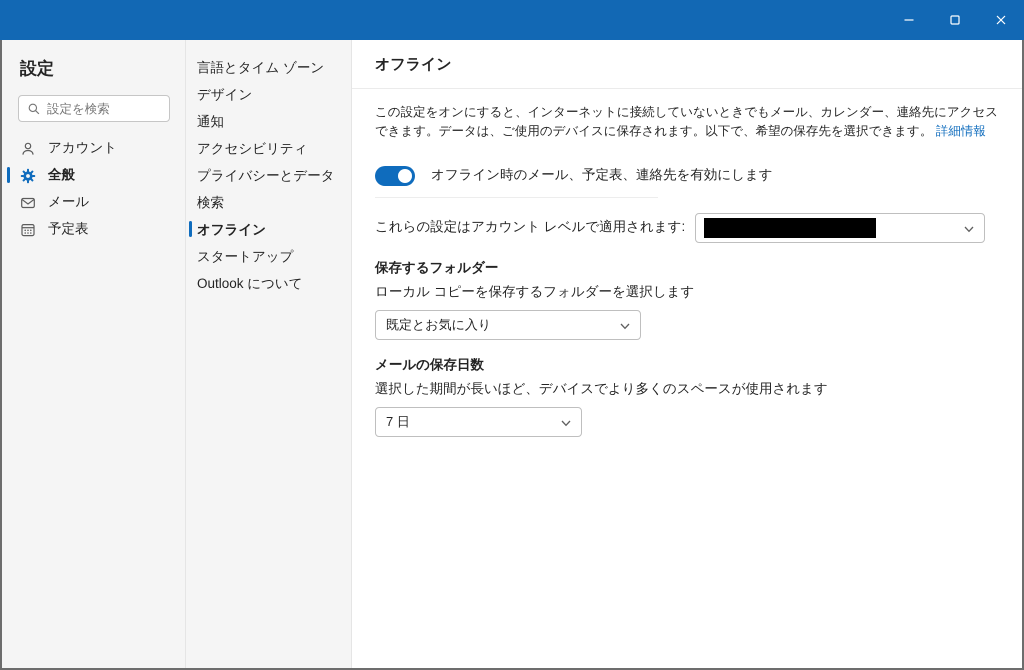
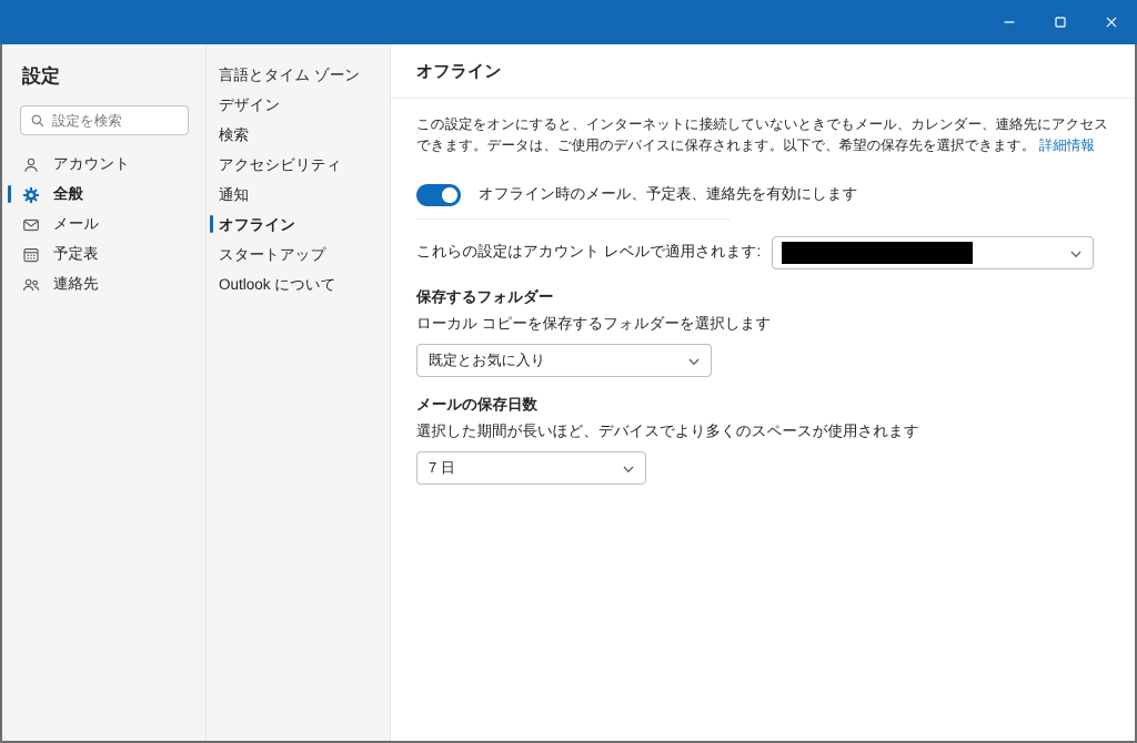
  設定
  設定を検索
  アカウント
  全般
  メール
  予定表
+ 連絡先
  言語とタイム ゾーン
  デザイン
- 通知
+ 検索
  アクセシビリティ
- プライバシーとデータ
- 検索
+ 通知
  オフライン
  スタートアップ
  Outlook について
  オフライン
  この設定をオンにすると、インターネットに接続していないときでもメール、カレンダー、連絡先にアクセスできます。データは、ご使用のデバイスに保存されます。以下で、希望の保存先を選択できます。 詳細情報
  オフライン時のメール、予定表、連絡先を有効にします
  これらの設定はアカウント レベルで適用されます:
  保存するフォルダー
  ローカル コピーを保存するフォルダーを選択します
  既定とお気に入り
  メールの保存日数
  選択した期間が長いほど、デバイスでより多くのスペースが使用されます
  7 日
